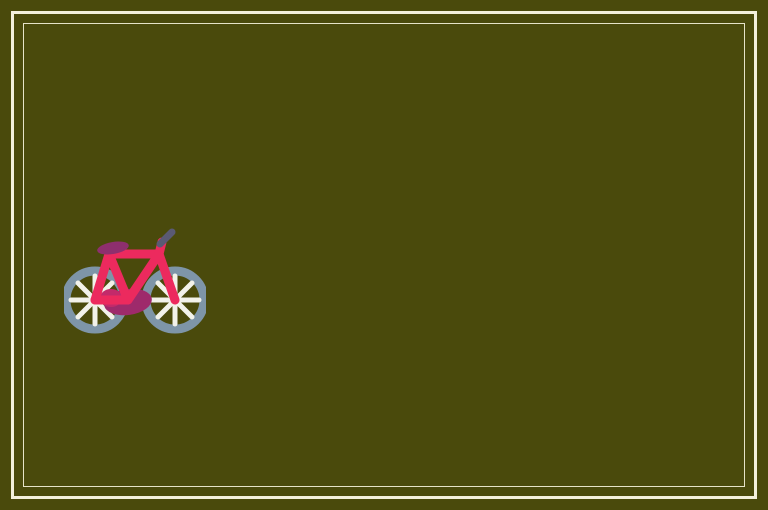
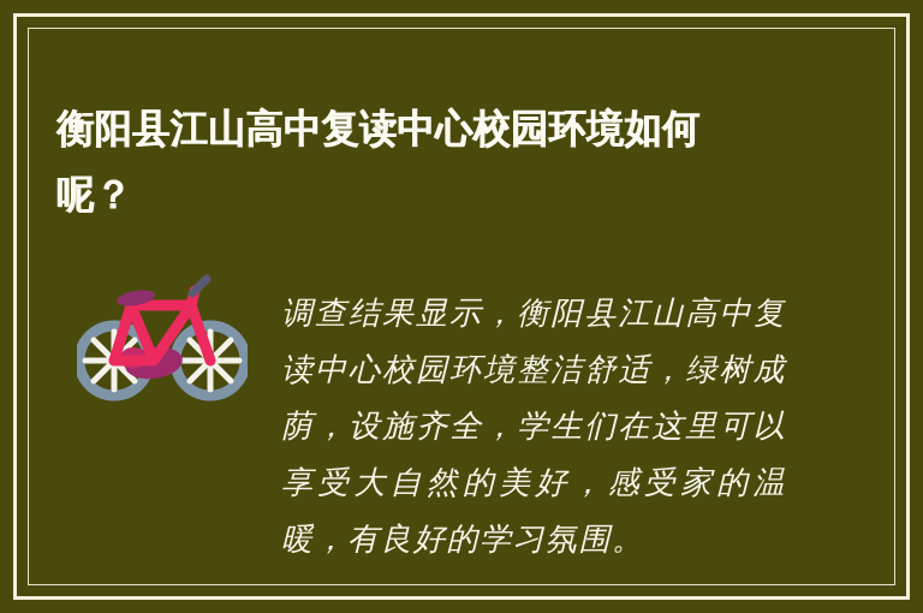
+ 衡阳县江山高中复读中心校园环境如何呢？
+ 调查结果显示，衡阳县江山高中复读中心校园环境整洁舒适，绿树成荫，设施齐全，学生们在这里可以享受大自然的美好，感受家的温暖，有良好的学习氛围。
